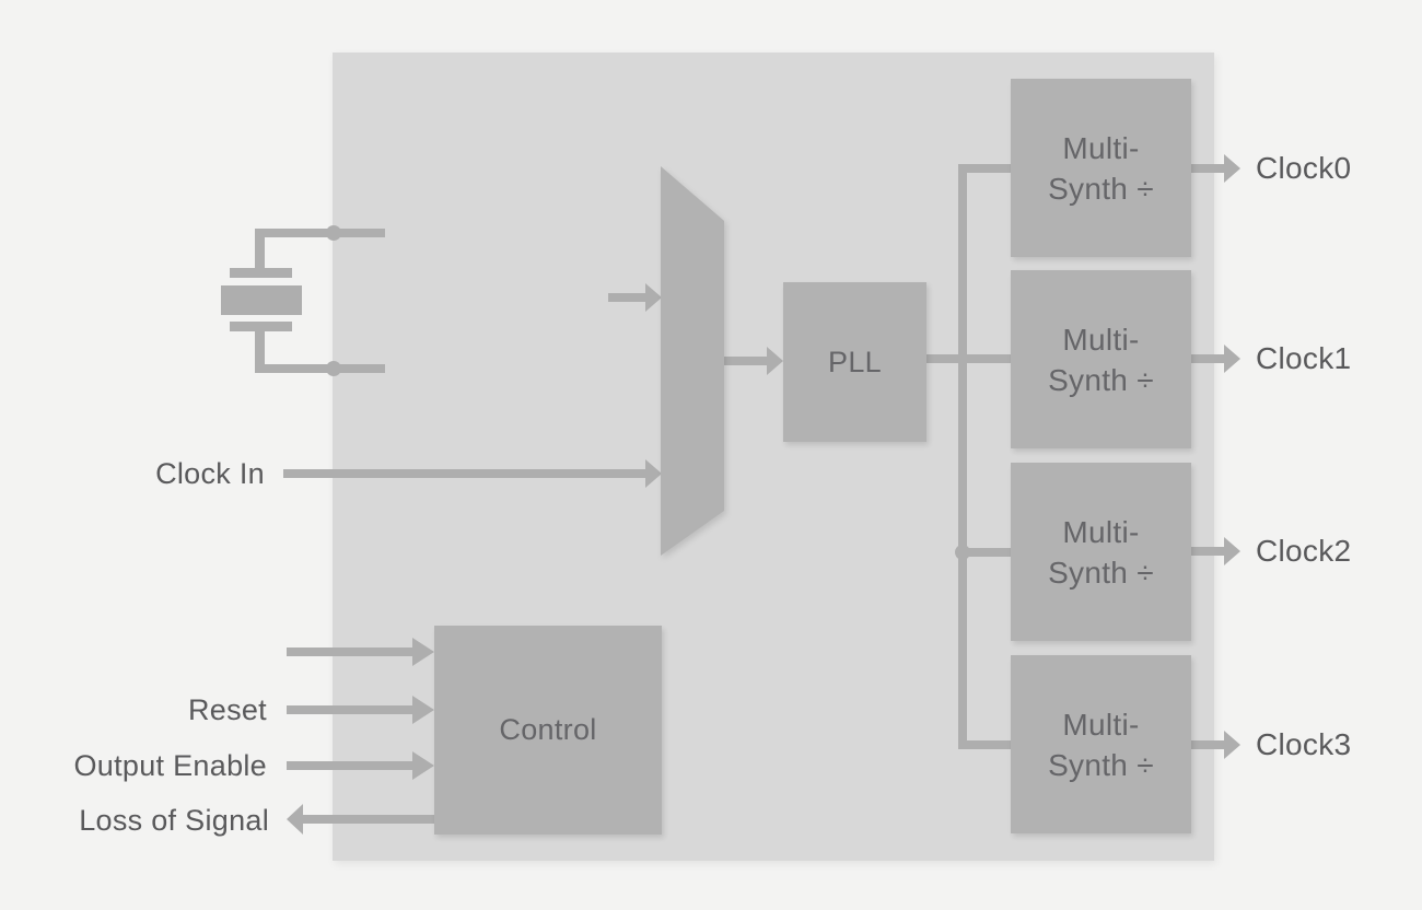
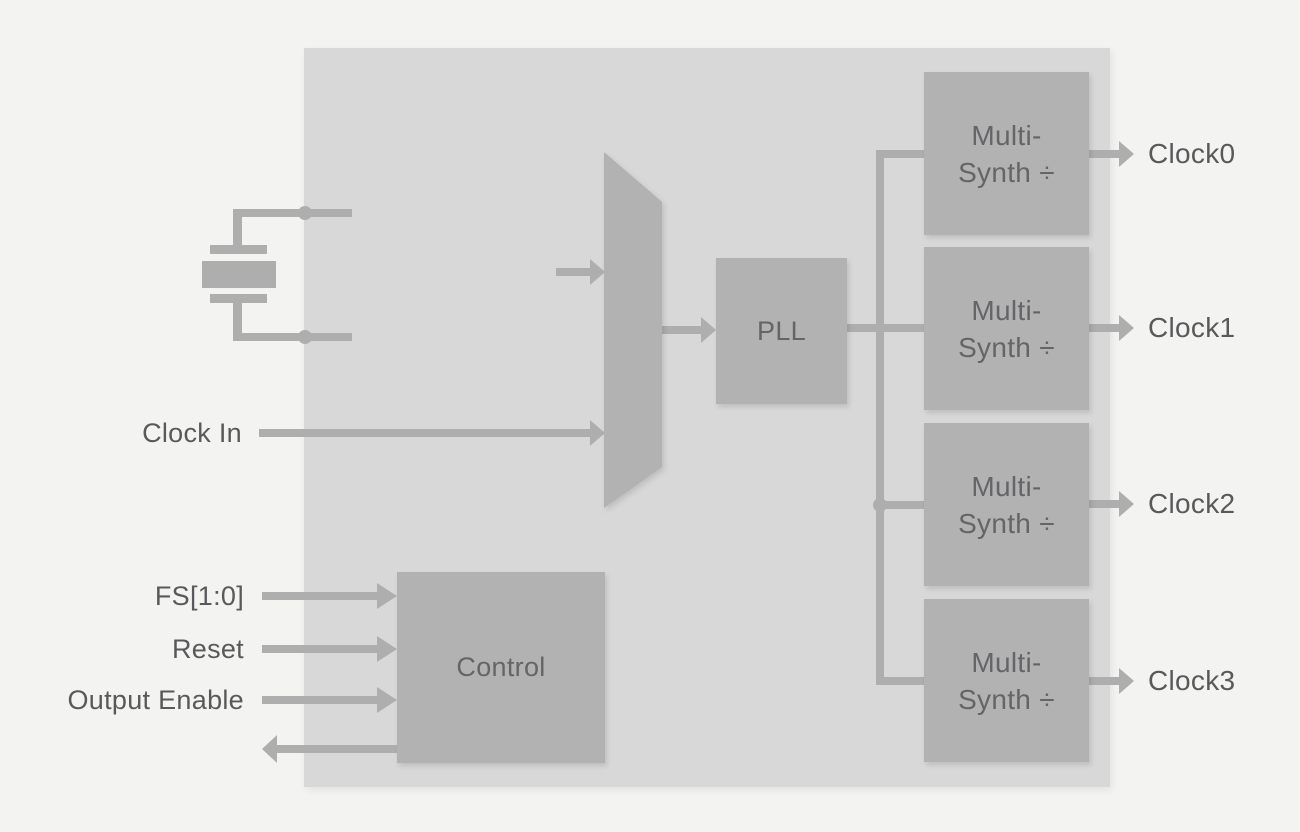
  Clock In
  PLL
  Multi-
  Synth ÷
  Multi-
  Synth ÷
  Multi-
  Synth ÷
  Multi-
  Synth ÷
  Clock0
  Clock1
  Clock2
  Clock3
  Control
+ FS[1:0]
  Reset
  Output Enable
- Loss of Signal
